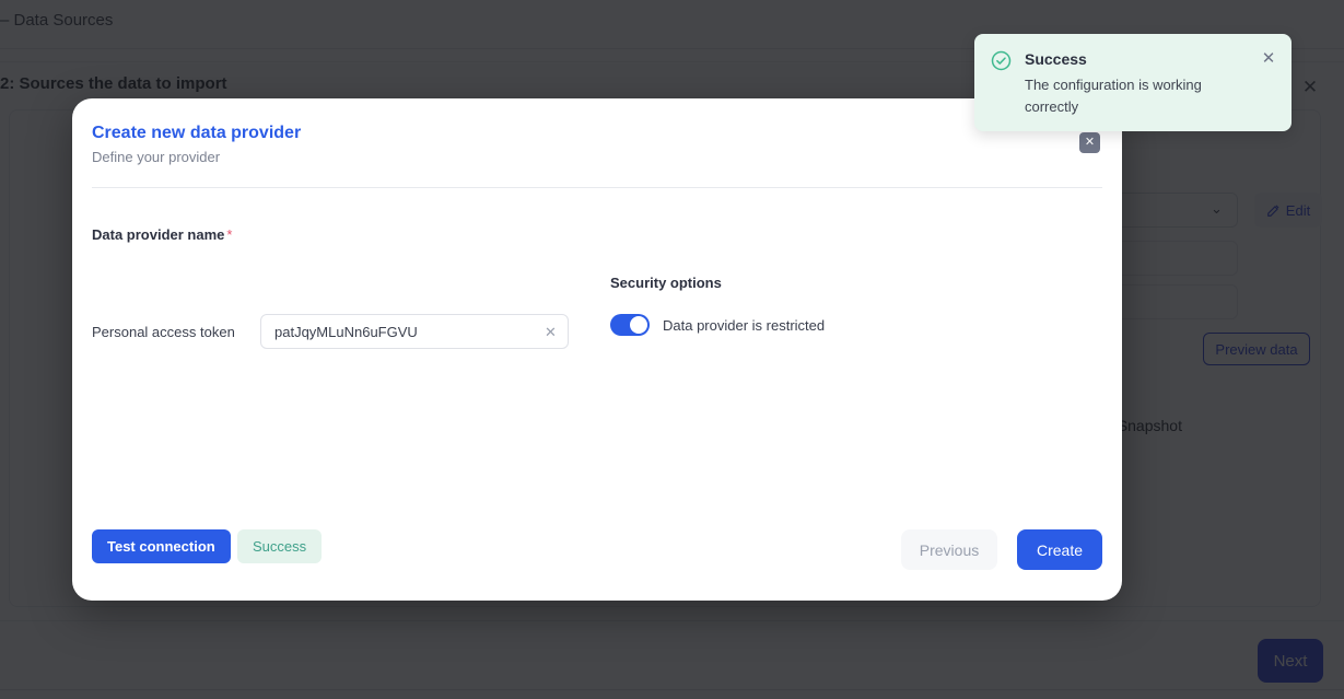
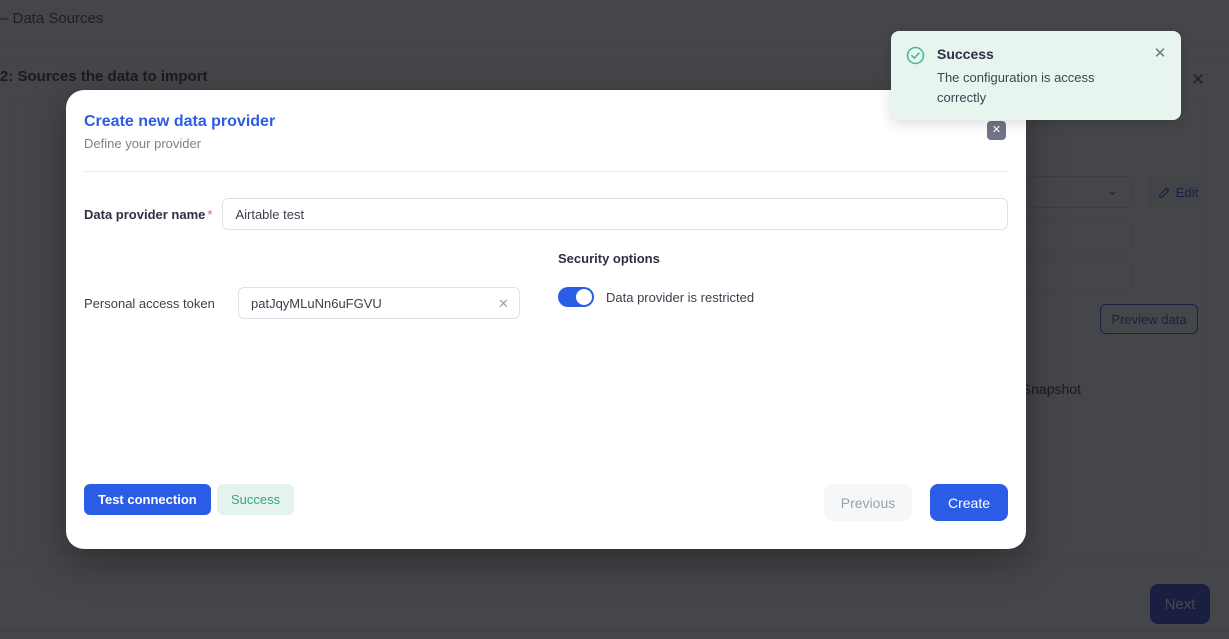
  – Data Sources
  2: Sources the data to import
  ✕
  ⌄
  Edit
  Preview data
  Snapshot
  Next
  Create new data provider
  Define your provider
  ✕
  Data provider name
  *
+ Airtable test
  Security options
  Personal access token
  patJqyMLuNn6uFGVU
  ✕
  Data provider is restricted
  Test connection
  Success
  Previous
  Create
  Success
- The configuration is working correctly
+ The configuration is access correctly
  ✕
